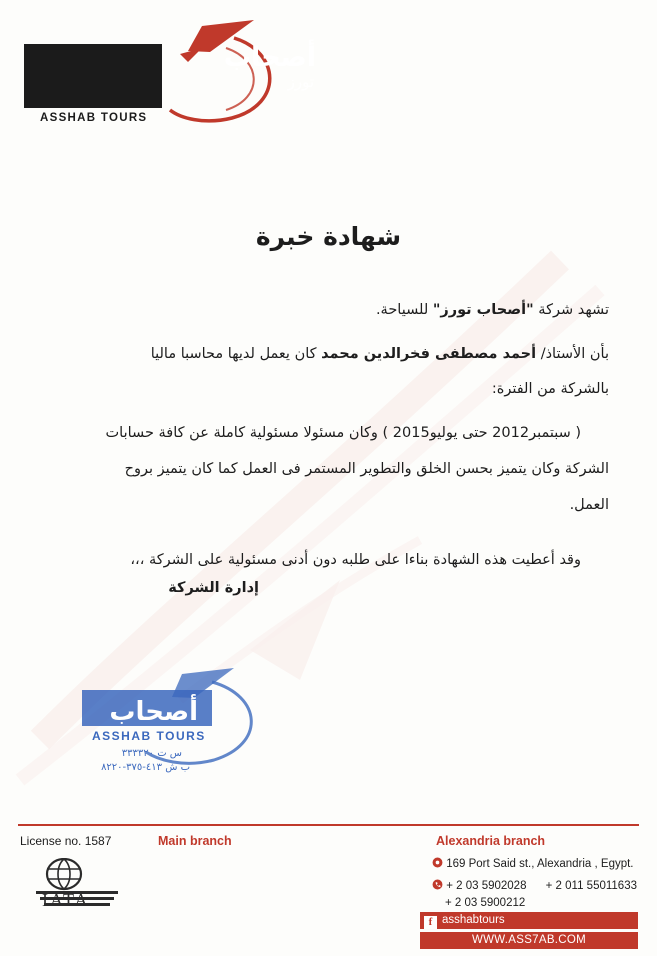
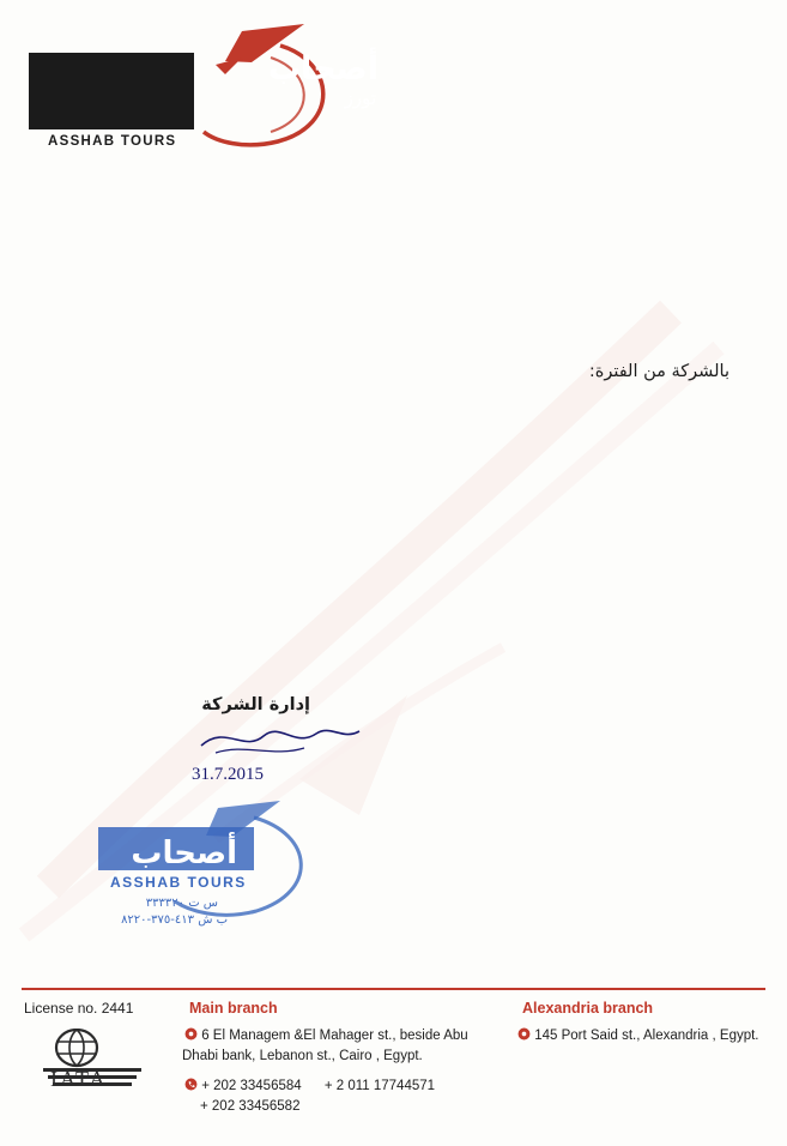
  ASSHAB TOURS
- شهادة خبرة
- تشهد شركة "أصحاب تورز" للسياحة.
- بأن الأستاذ/ أحمد مصطفى فخرالدين محمد كان يعمل لديها محاسبا ماليا
  بالشركة من الفترة:
- ( سبتمبر2012 حتى يوليو2015 ) وكان مسئولا مسئولية كاملة عن كافة حسابات
- الشركة وكان يتميز بحسن الخلق والتطوير المستمر فى العمل كما كان يتميز بروح
- العمل.
- وقد أعطيت هذه الشهادة بناءا على طلبه دون أدنى مسئولية على الشركة ،،،
  إدارة الشركة
+ 31.7.2015
  أصحاب
  ASSHAB TOURS
  س ت ٣٣٣٣٢٠
  ب ش ٤١٣-٣٧٥-٨٢٢٠
- License no. 1587
+ License no. 2441
  IATA
  Main branch
+ 6 El Managem &El Mahager st., beside Abu Dhabi bank, Lebanon st., Cairo , Egypt.
+ + 202 33456584 + 2 011 17744571
+ + 202 33456582
  Alexandria branch
- 169 Port Said st., Alexandria , Egypt.
+ 145 Port Said st., Alexandria , Egypt.
- + 2 03 5902028 + 2 011 55011633
- + 2 03 5900212
- f asshabtours
- WWW.ASS7AB.COM
